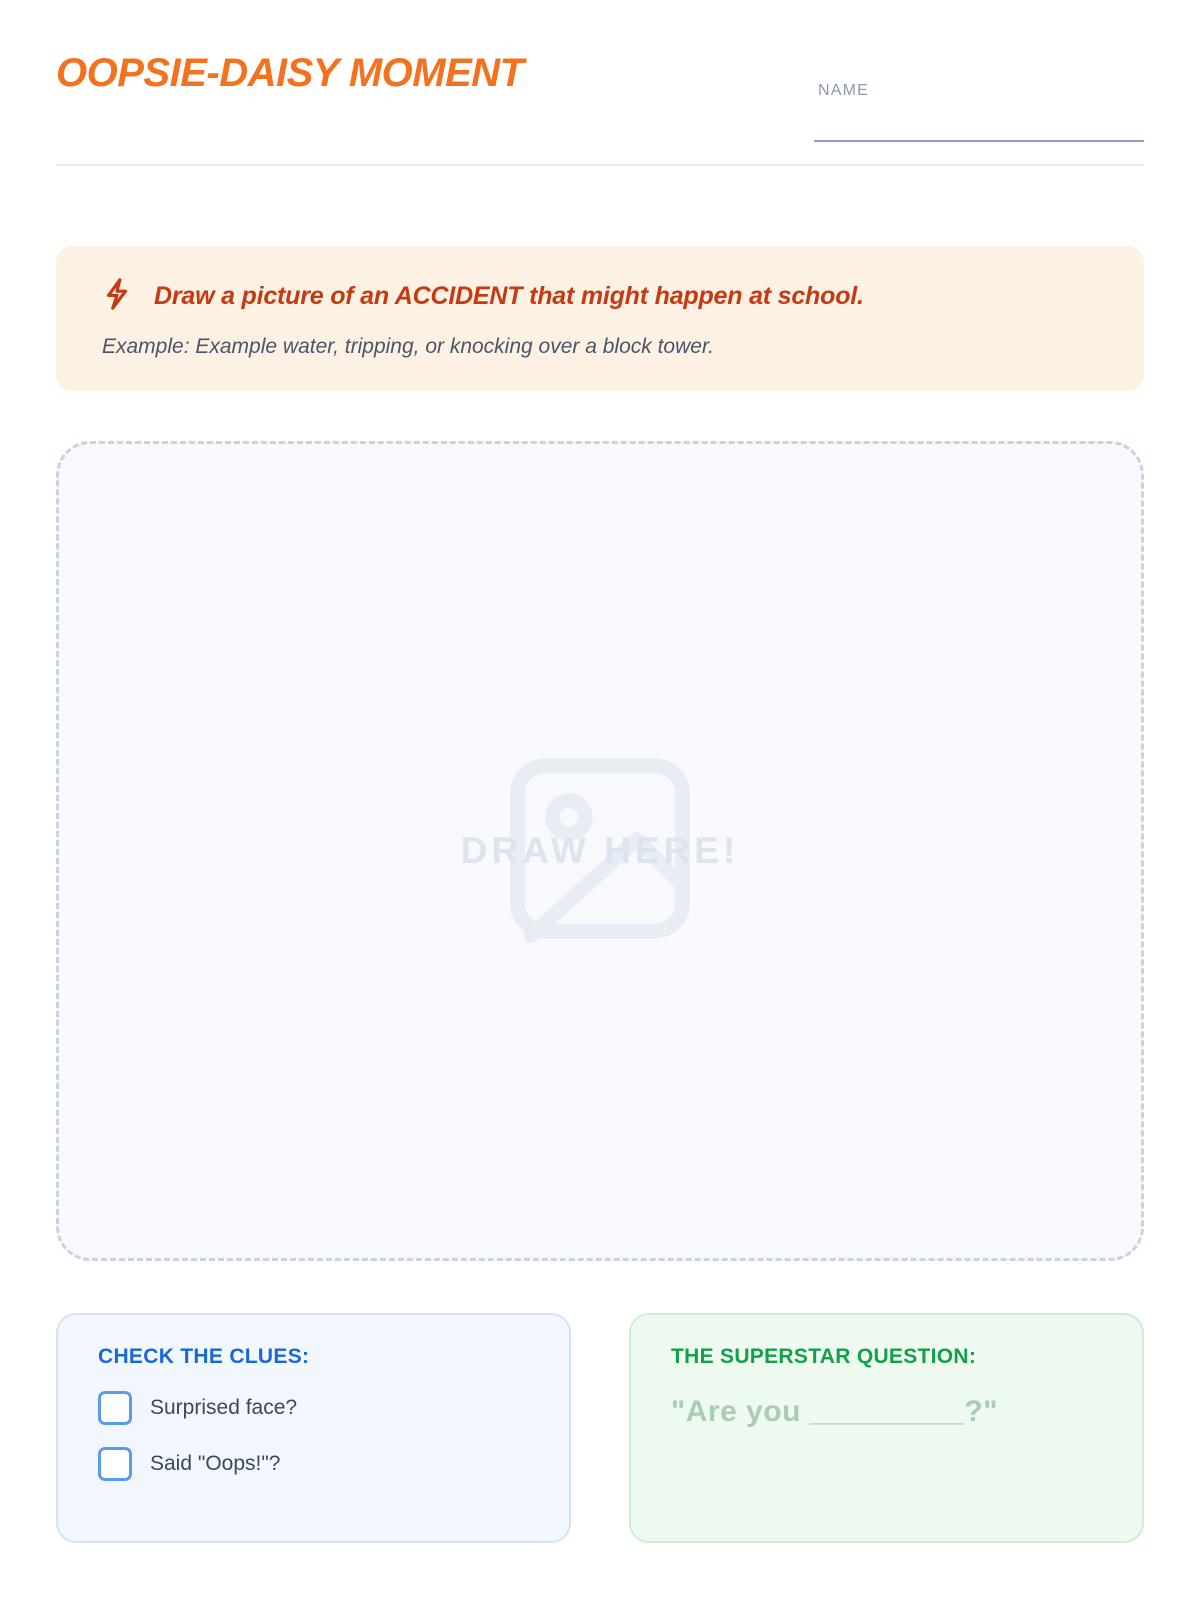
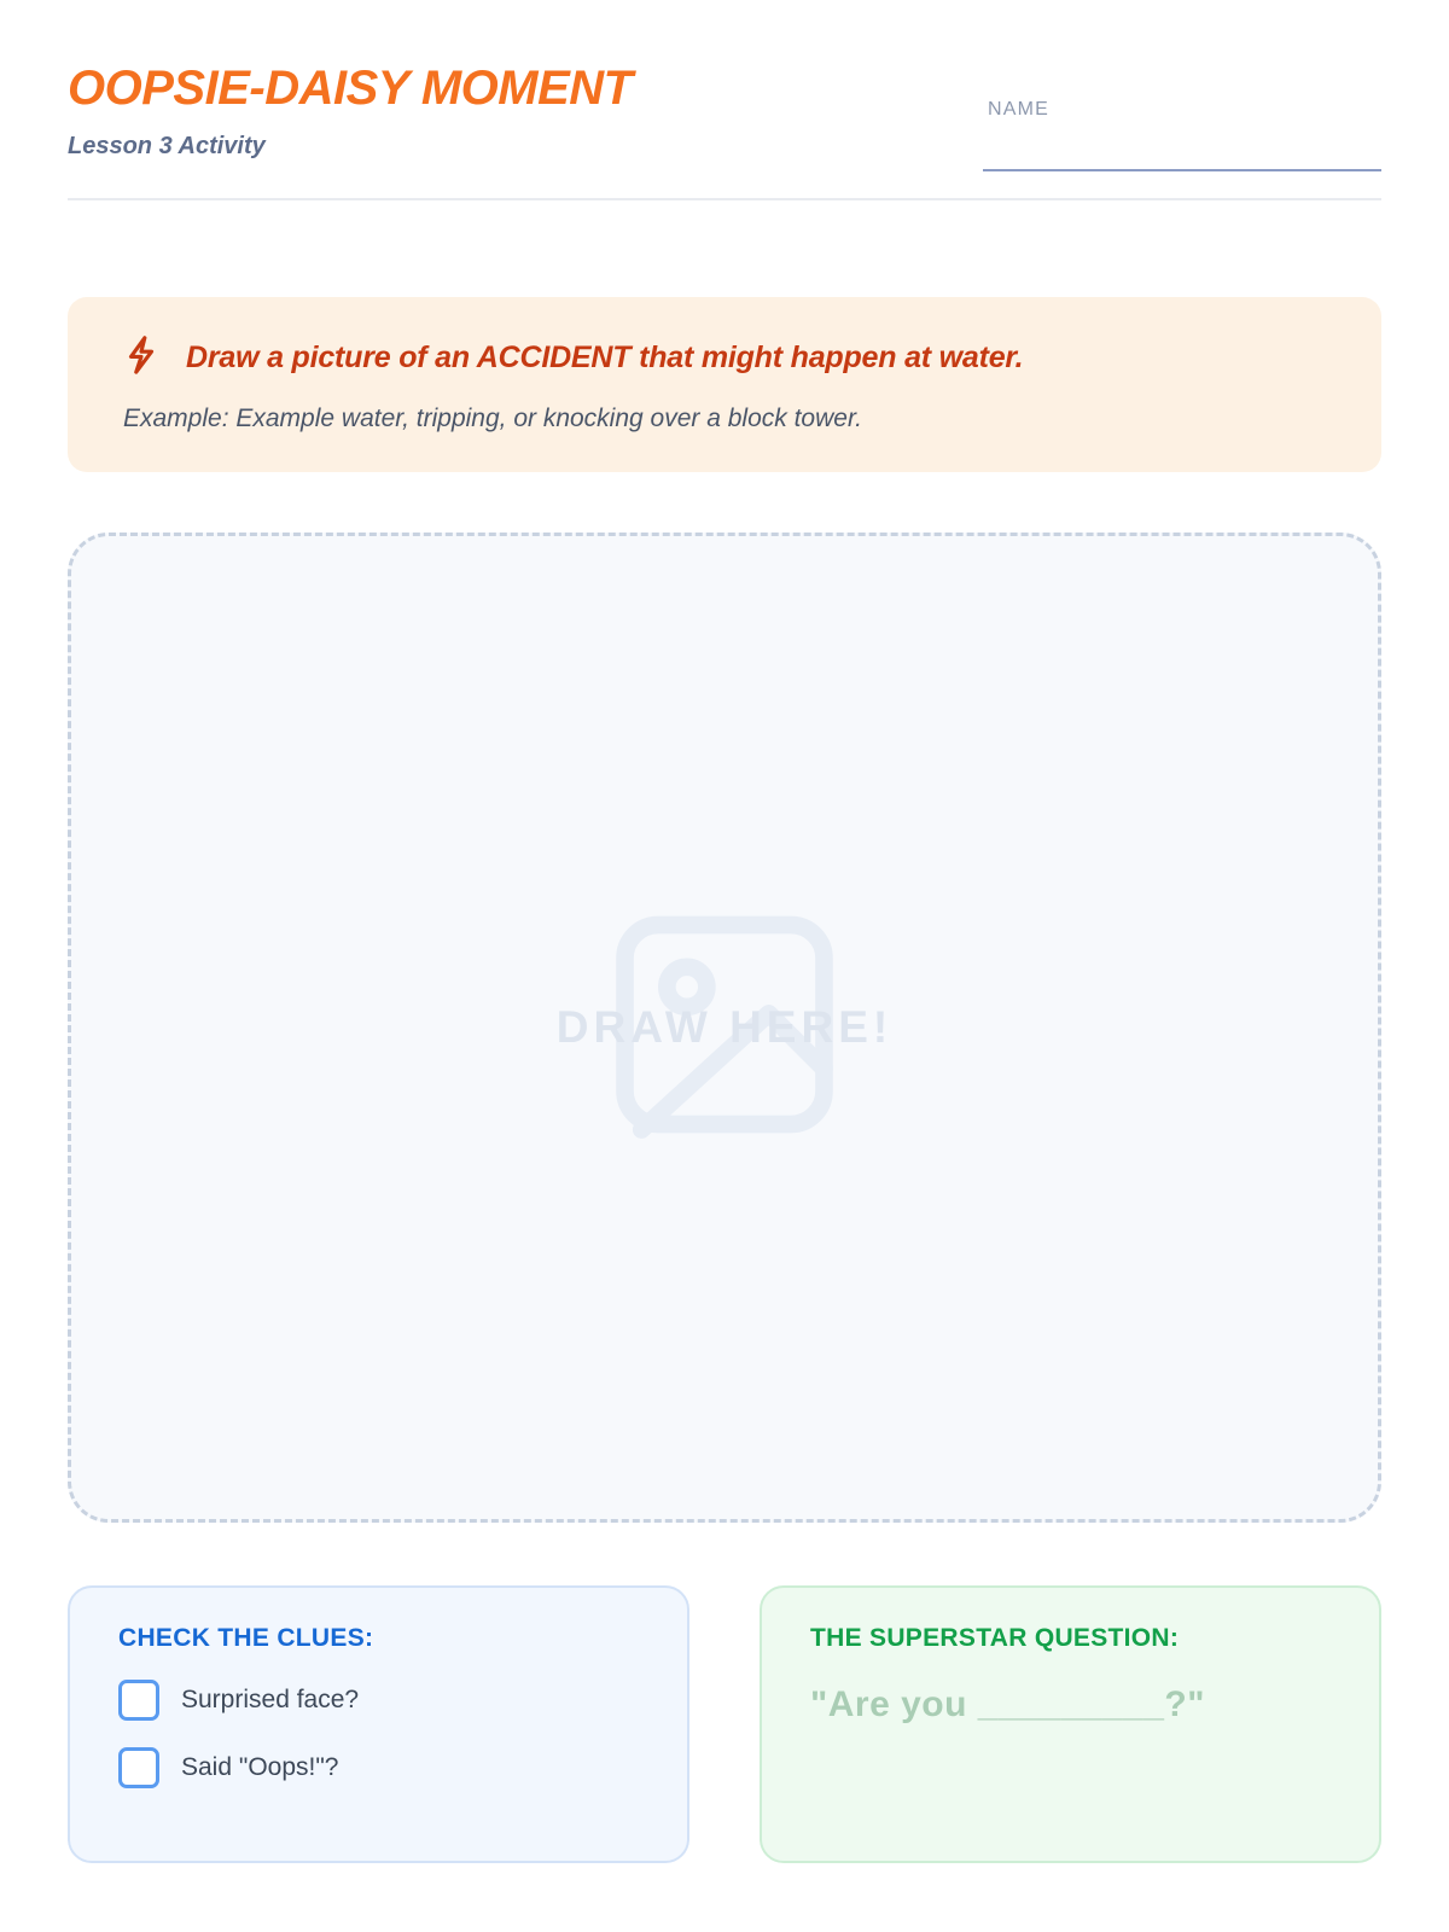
  OOPSIE-DAISY MOMENT
+ Lesson 3 Activity
  NAME
- Draw a picture of an ACCIDENT that might happen at school.
+ Draw a picture of an ACCIDENT that might happen at water.
  Example: Example water, tripping, or knocking over a block tower.
  DRAW HERE!
  CHECK THE CLUES:
  Surprised face?
  Said "Oops!"?
  THE SUPERSTAR QUESTION:
  "Are you _________?"
